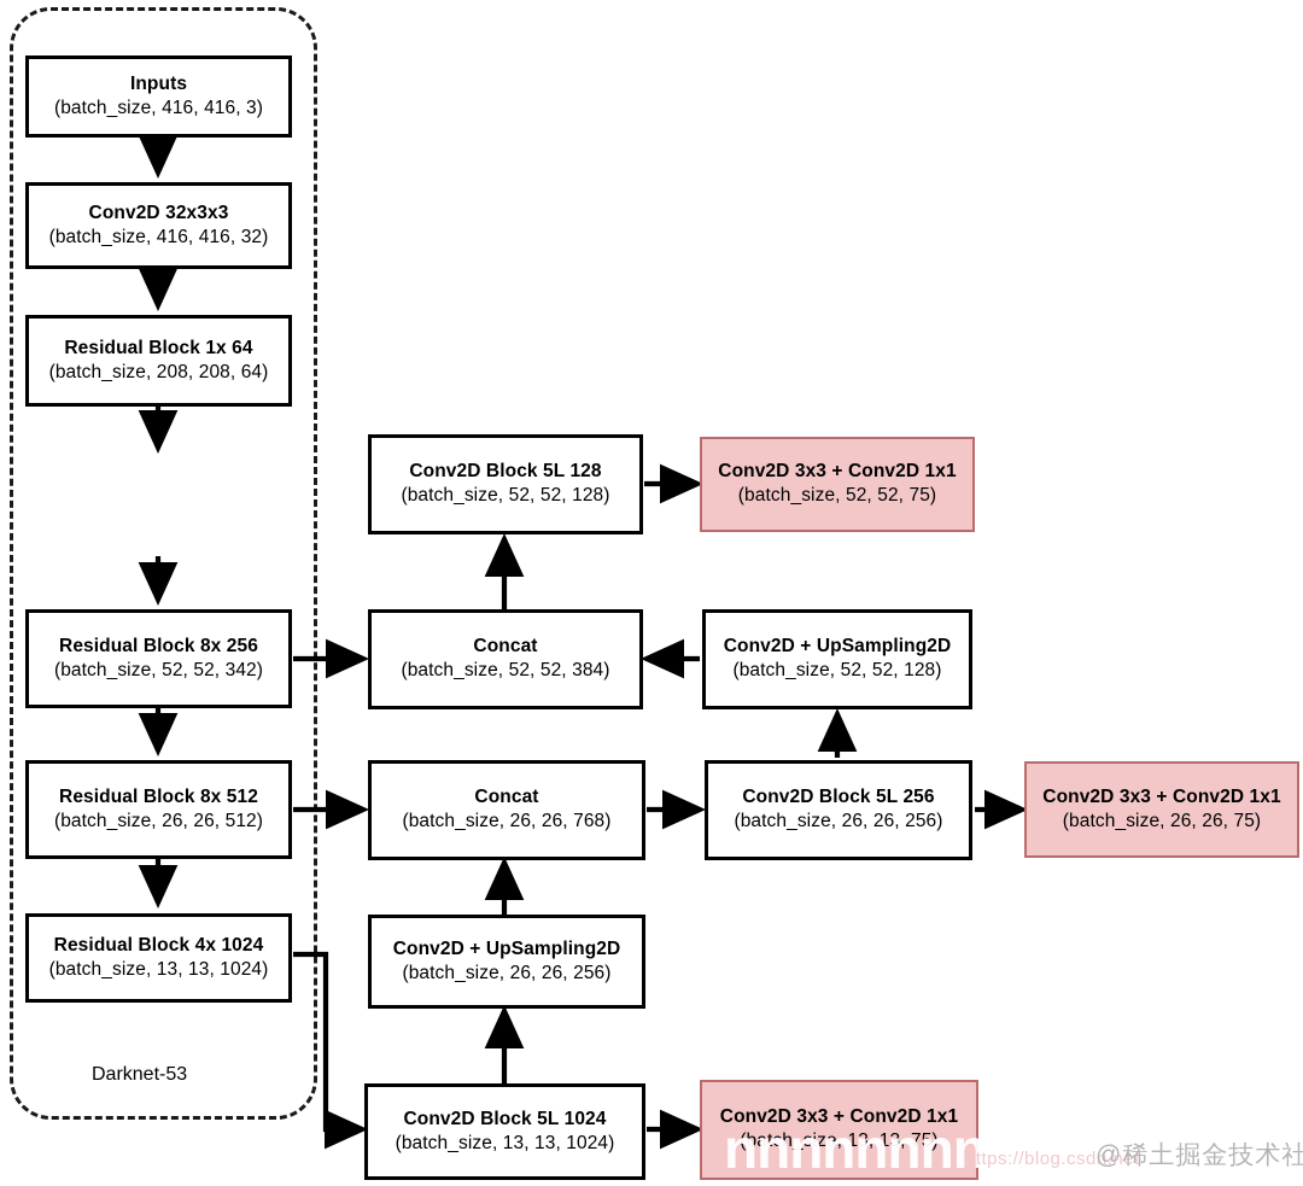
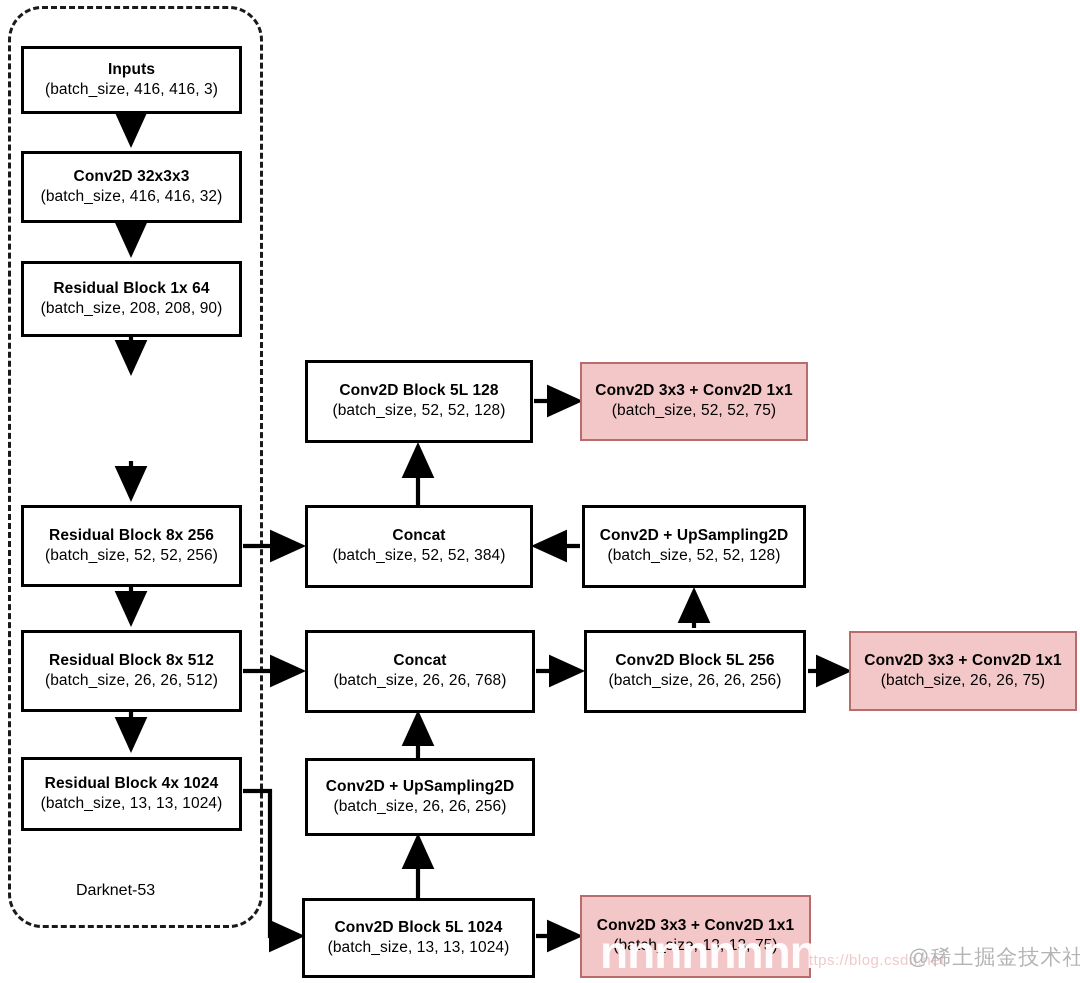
  Darknet-53
  Inputs
  (batch_size, 416, 416, 3)
  Conv2D 32x3x3
  (batch_size, 416, 416, 32)
  Residual Block 1x 64
- (batch_size, 208, 208, 64)
+ (batch_size, 208, 208, 90)
  Residual Block 8x 256
- (batch_size, 52, 52, 342)
+ (batch_size, 52, 52, 256)
  Residual Block 8x 512
  (batch_size, 26, 26, 512)
  Residual Block 4x 1024
  (batch_size, 13, 13, 1024)
  Conv2D Block 5L 128
  (batch_size, 52, 52, 128)
  Concat
  (batch_size, 52, 52, 384)
  Concat
  (batch_size, 26, 26, 768)
  Conv2D + UpSampling2D
  (batch_size, 26, 26, 256)
  Conv2D Block 5L 1024
  (batch_size, 13, 13, 1024)
  Conv2D + UpSampling2D
  (batch_size, 52, 52, 128)
  Conv2D Block 5L 256
  (batch_size, 26, 26, 256)
  Conv2D 3x3 + Conv2D 1x1
  (batch_size, 52, 52, 75)
  Conv2D 3x3 + Conv2D 1x1
  (batch_size, 26, 26, 75)
  Conv2D 3x3 + Conv2D 1x1
  (batch_size, 13, 13, 75)
  nnnnnnnnnnw
  https://blog.csdn.net
  @稀土掘金技术社
